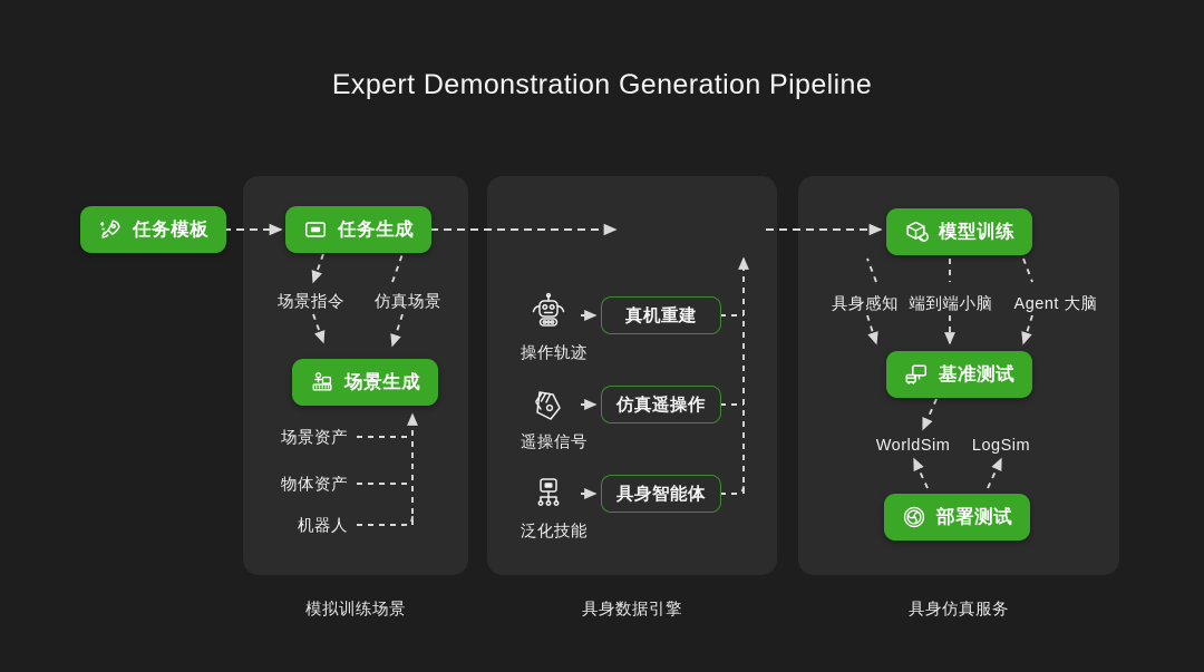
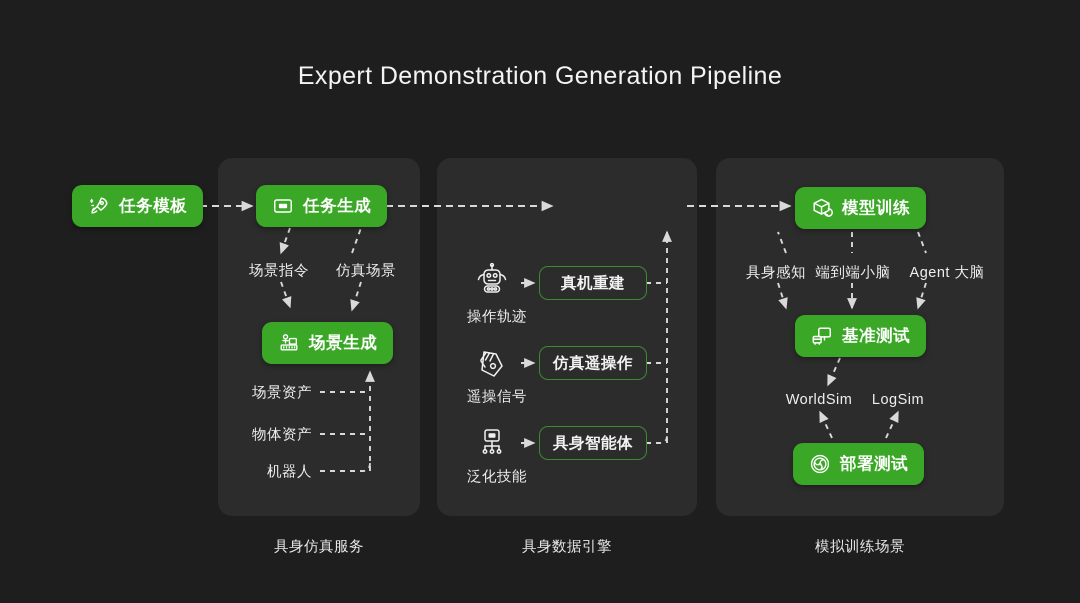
  Expert Demonstration Generation Pipeline
  任务模板
  任务生成
  场景指令
  仿真场景
  场景生成
  场景资产
  物体资产
  机器人
- 模拟训练场景
+ 具身仿真服务
  操作轨迹
  真机重建
  遥操信号
  仿真遥操作
  泛化技能
  具身智能体
  具身数据引擎
  模型训练
  具身感知
  端到端小脑
  Agent 大脑
  基准测试
  WorldSim
  LogSim
  部署测试
- 具身仿真服务
+ 模拟训练场景
